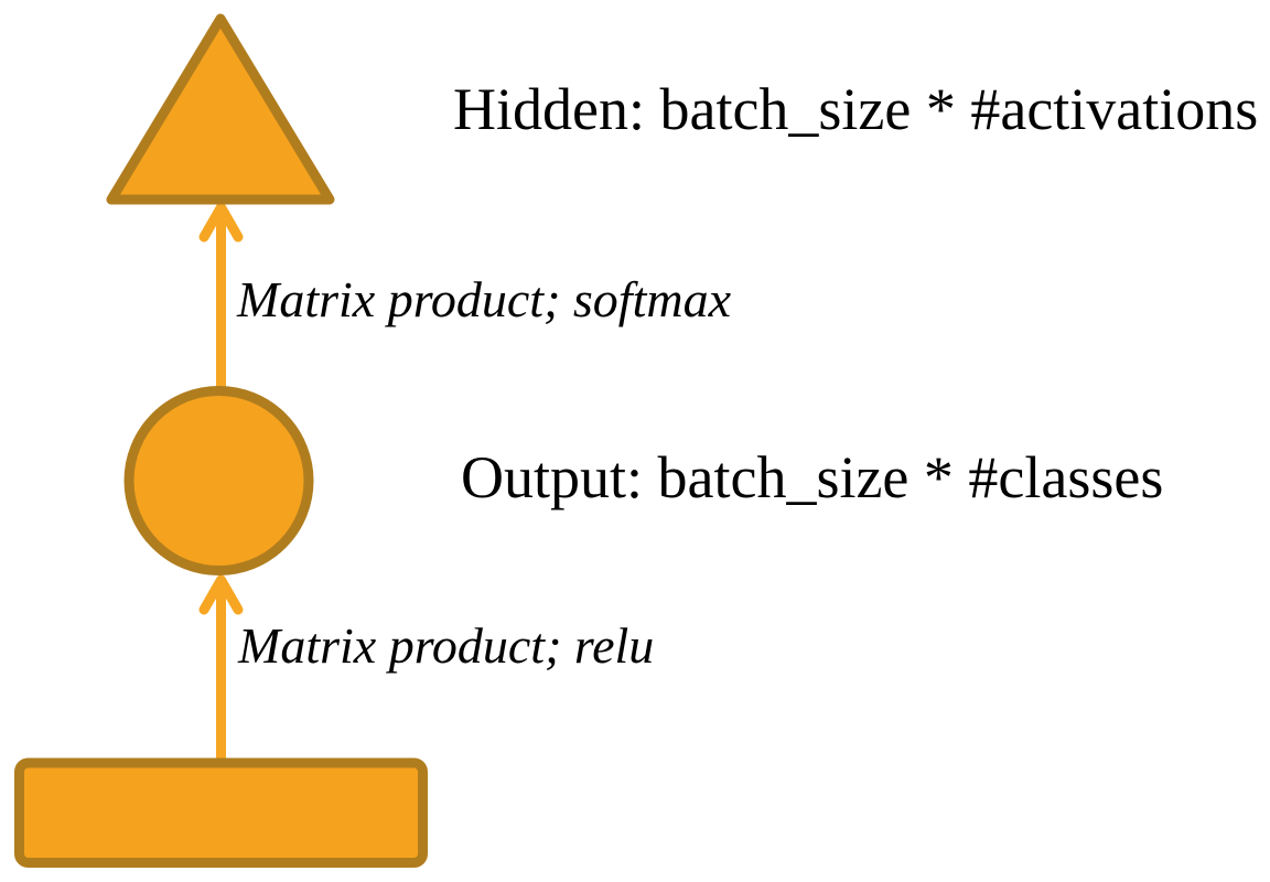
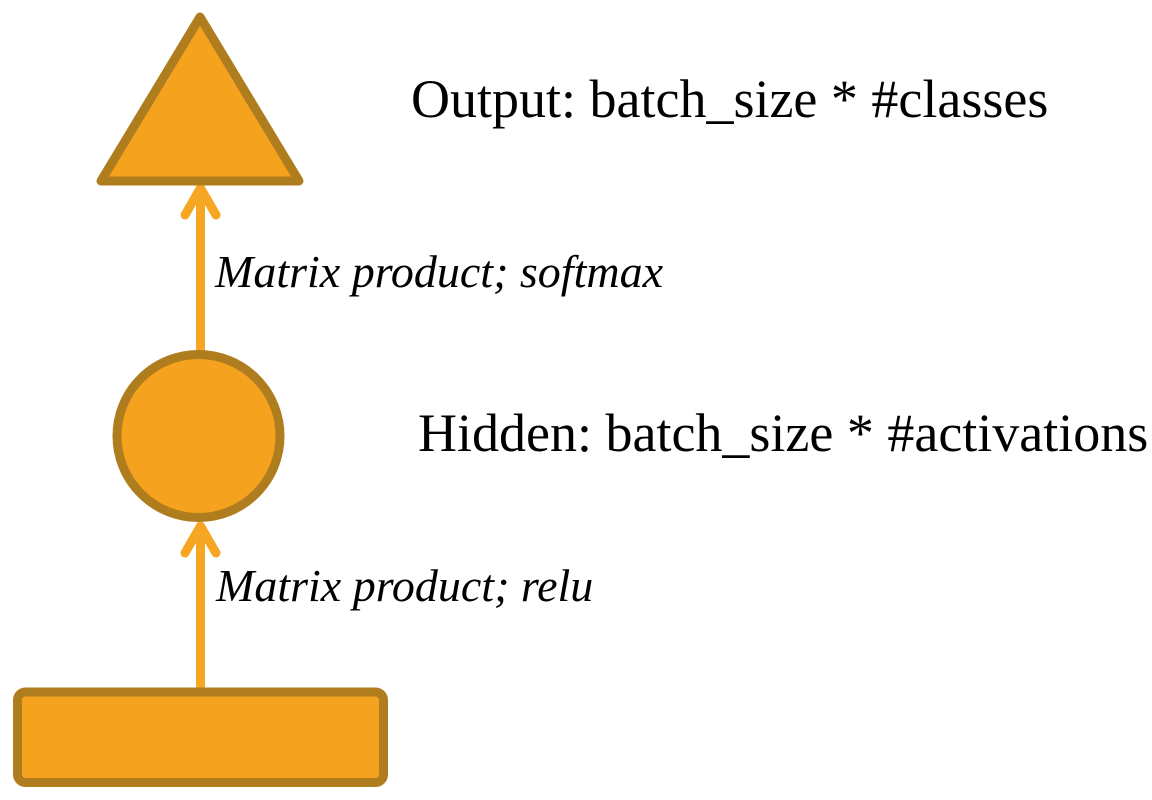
- Hidden: batch_size * #activations
+ Output: batch_size * #classes
  Matrix product; softmax
- Output: batch_size * #classes
+ Hidden: batch_size * #activations
  Matrix product; relu
